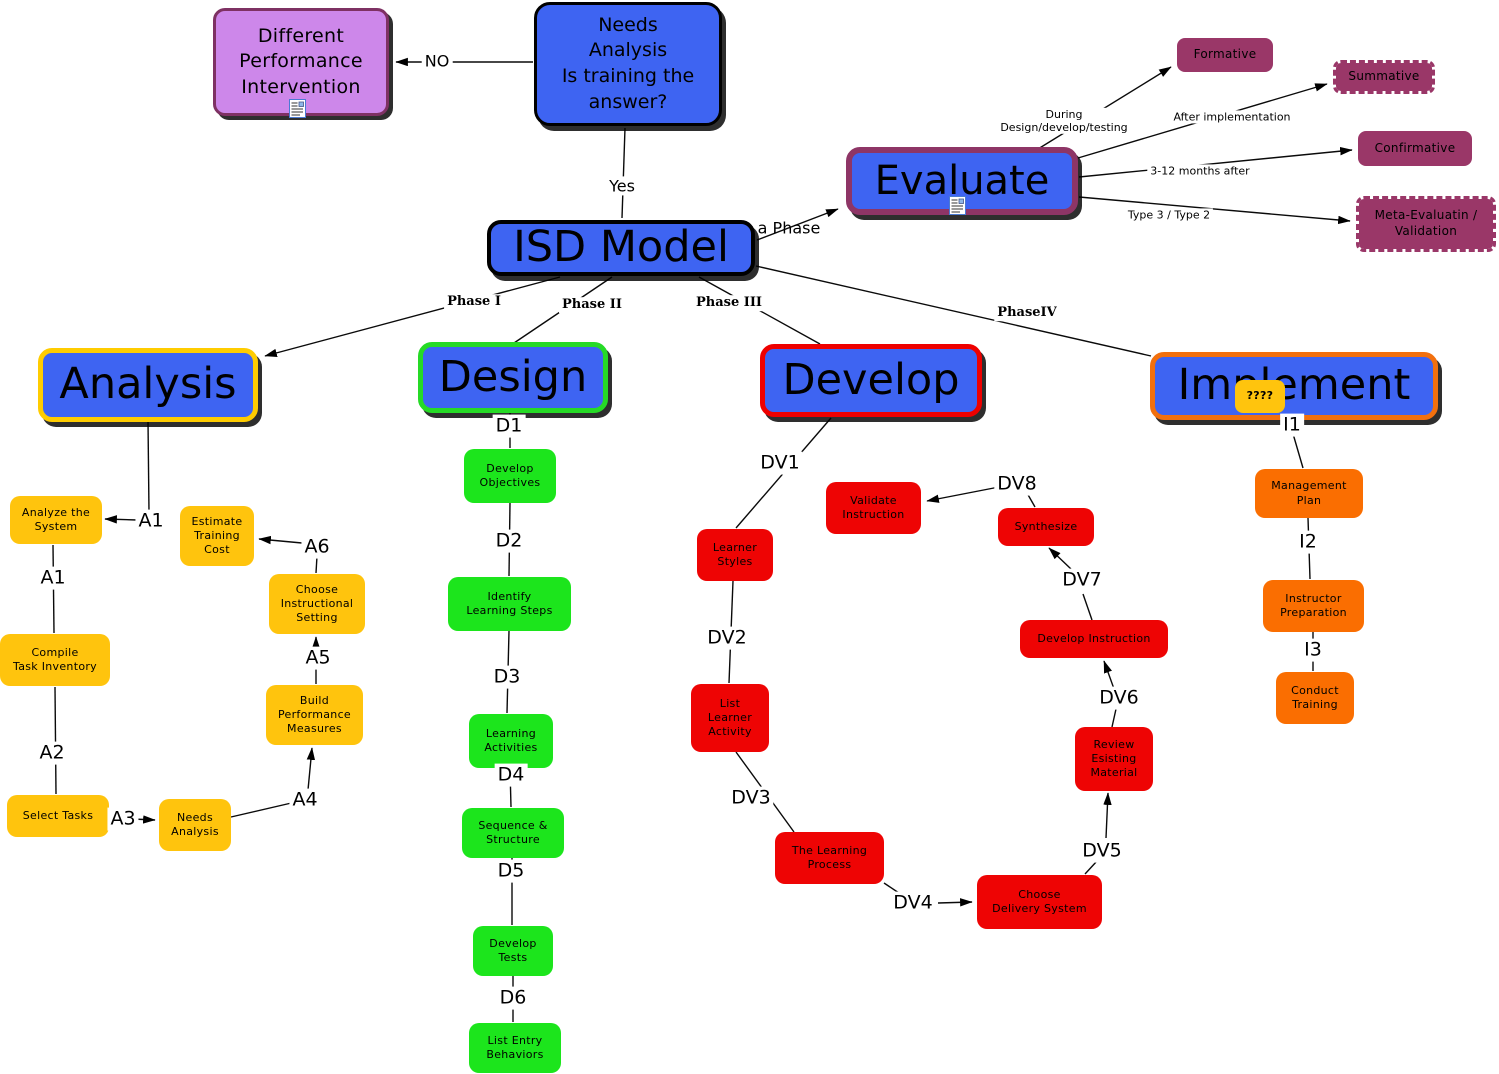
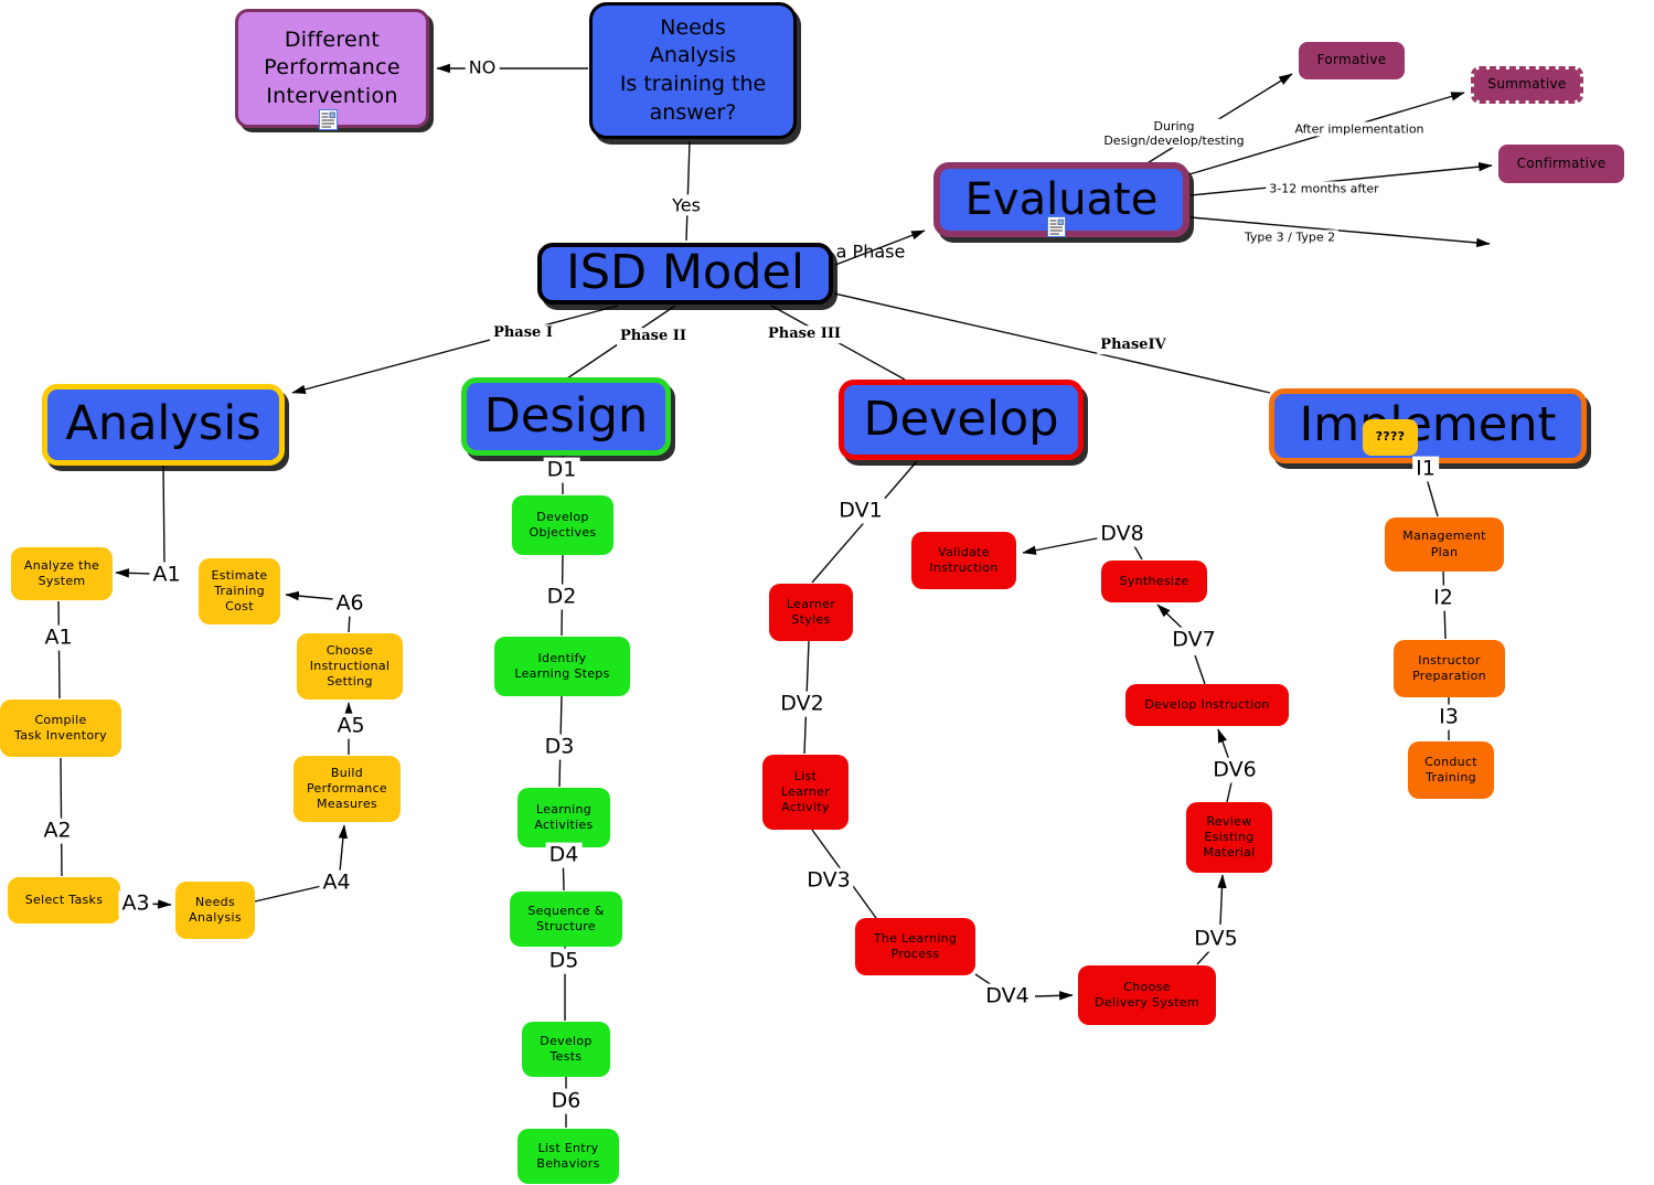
  Different
  Performance
  Intervention
  Needs
  Analysis
  Is training the
  answer?
  ISD Model
  Evaluate
  Formative
  Summative
  Confirmative
- Meta-Evaluatin /
- Validation
  Analysis
  Design
  Develop
  ????
  Analyze the
  System
  Estimate
  Training
  Cost
  Choose
  Instructional
  Setting
  Compile
  Task Inventory
  Build
  Performance
  Measures
  Select Tasks
  Needs
  Analysis
  Develop
  Objectives
  Identify
  Learning Steps
  Learning
  Activities
  Sequence &
  Structure
  Develop
  Tests
  List Entry
  Behaviors
  Validate
  Instruction
  Learner
  Styles
  List
  Learner
  Activity
  The Learning
  Process
  Choose
  Delivery System
  Review
  Esisting
  Material
  Develop Instruction
  Synthesize
  Management
  Plan
  Instructor
  Preparation
  Conduct
  Training
  NO
  Yes
  a Phase
  Phase I
  Phase II
  Phase III
  PhaseIV
  During
  Design/develop/testing
  After implementation
  3-12 months after
  Type 3 / Type 2
  A1
  A1
  A2
  A3
  A4
  A5
  A6
  D1
  D2
  D3
  D4
  D5
  D6
  DV1
  DV2
  DV3
  DV4
  DV5
  DV6
  DV7
  DV8
  I1
  I2
  I3
